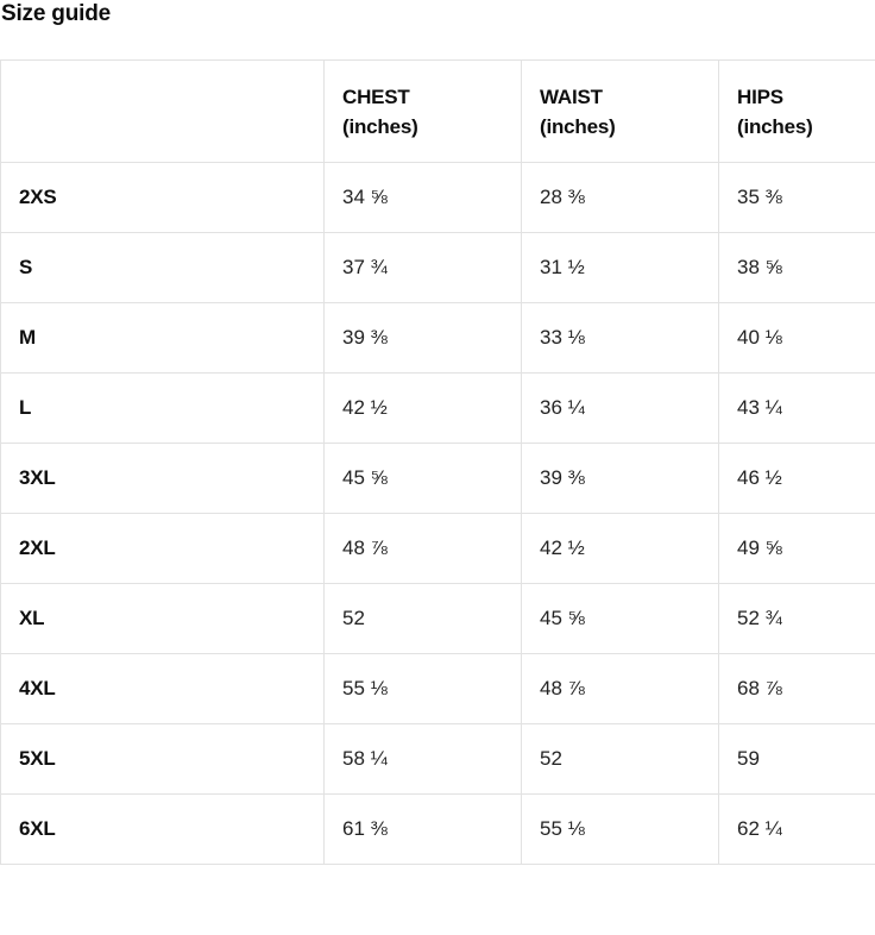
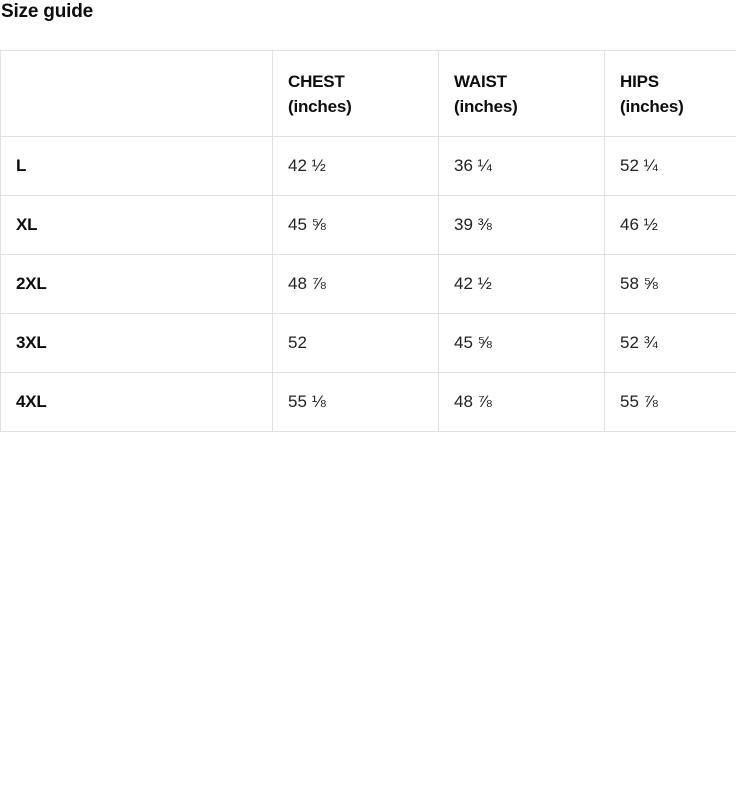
  Size guide
  	CHEST (inches)	WAIST (inches)	HIPS (inches)
- 2XS	34 ⅝	28 ⅜	35 ⅜
- S	37 ¾	31 ½	38 ⅝
- M	39 ⅜	33 ⅛	40 ⅛
- L	42 ½	36 ¼	43 ¼
+ L	42 ½	36 ¼	52 ¼
- 3XL	45 ⅝	39 ⅜	46 ½
+ XL	45 ⅝	39 ⅜	46 ½
- 2XL	48 ⅞	42 ½	49 ⅝
+ 2XL	48 ⅞	42 ½	58 ⅝
- XL	52	45 ⅝	52 ¾
+ 3XL	52	45 ⅝	52 ¾
- 4XL	55 ⅛	48 ⅞	68 ⅞
+ 4XL	55 ⅛	48 ⅞	55 ⅞
- 5XL	58 ¼	52	59
- 6XL	61 ⅜	55 ⅛	62 ¼
